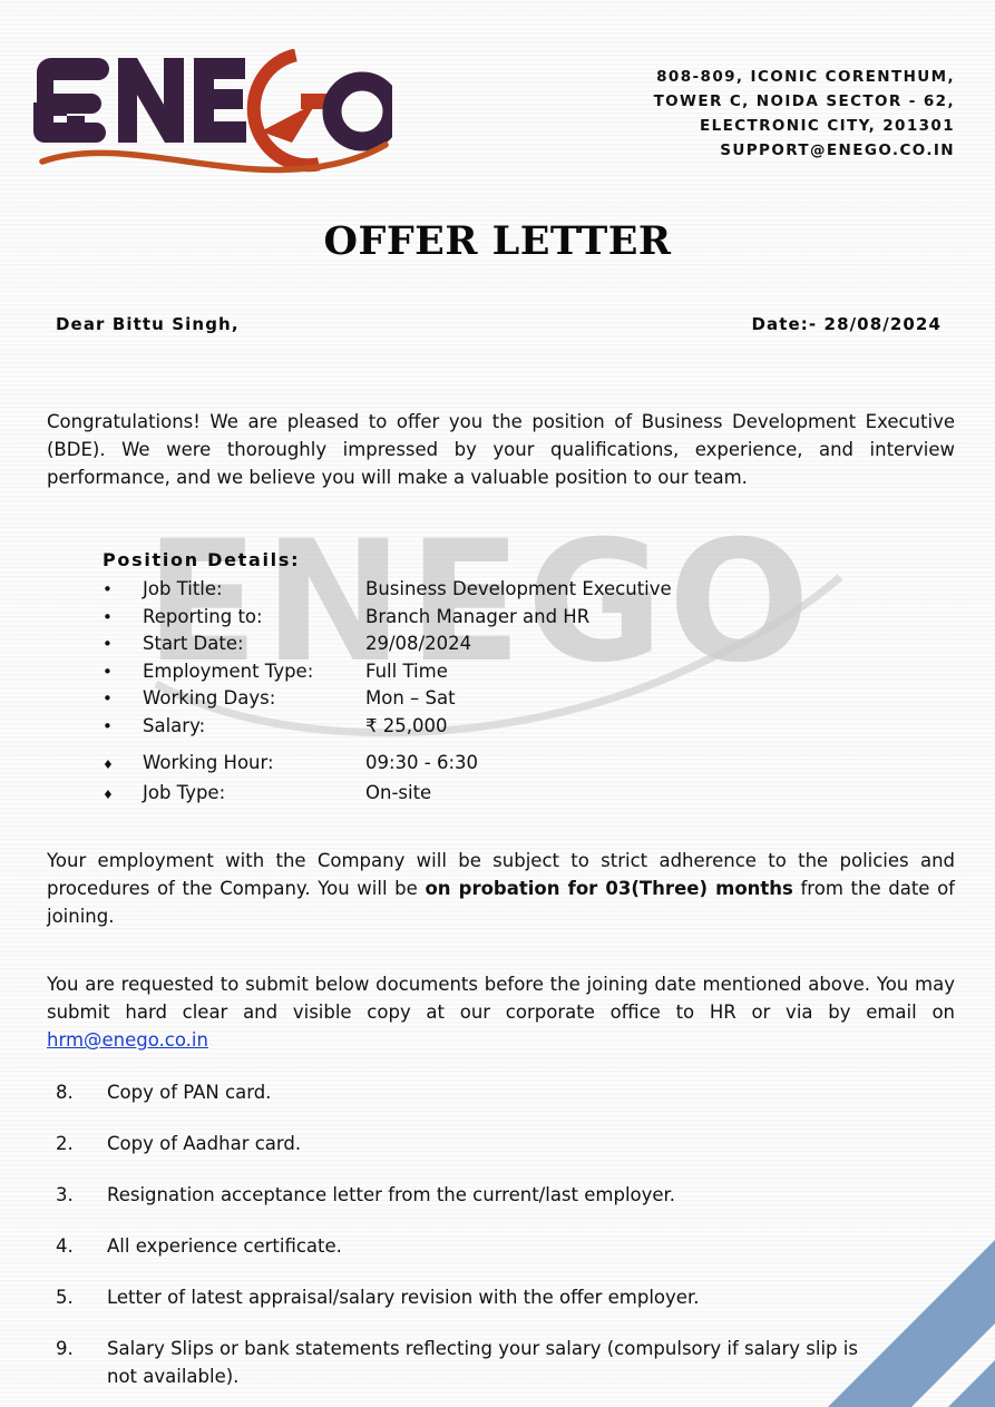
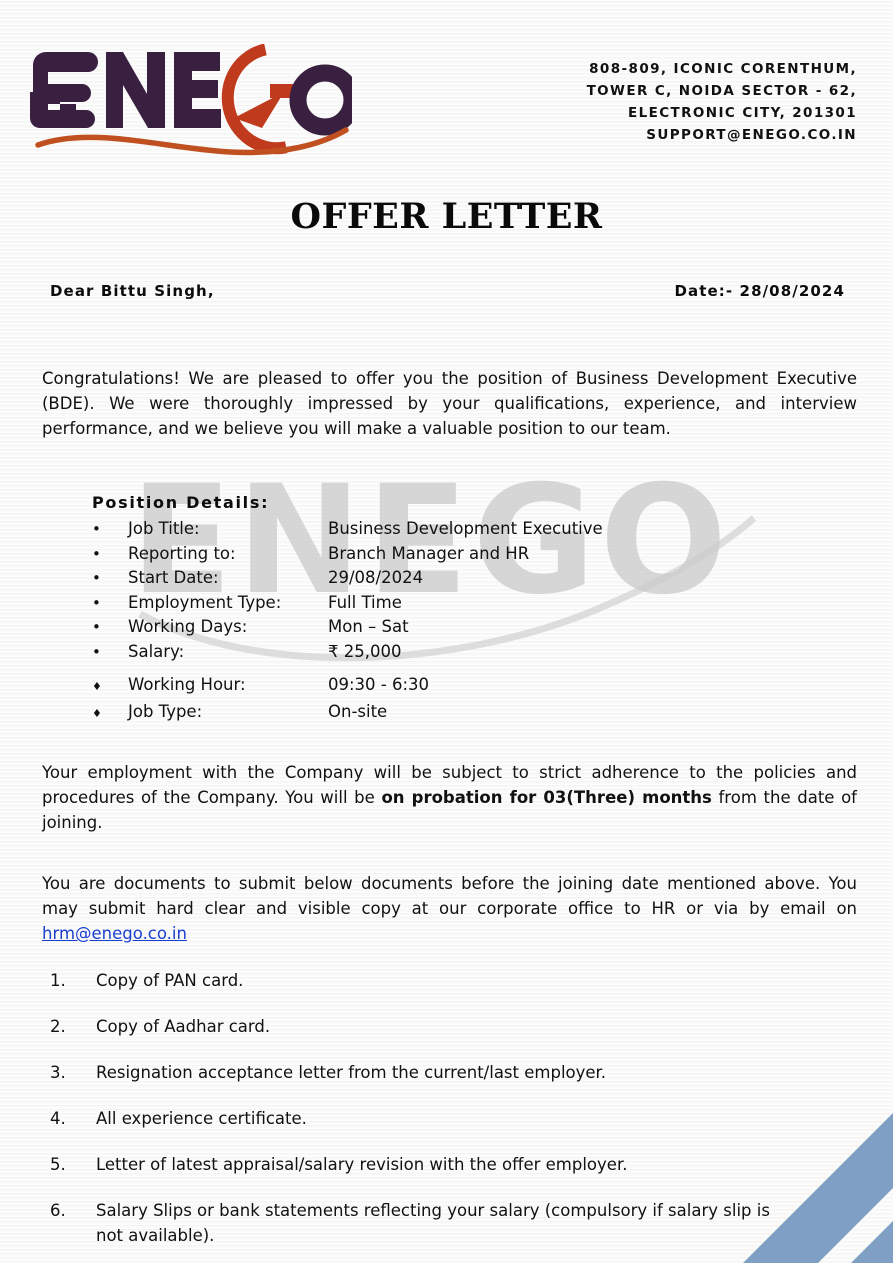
  ENEGO
  808-809, ICONIC CORENTHUM,
  TOWER C, NOIDA SECTOR - 62,
  ELECTRONIC CITY, 201301
  SUPPORT@ENEGO.CO.IN
  OFFER LETTER
  Dear Bittu Singh,
  Date:- 28/08/2024
  Congratulations! We are pleased to offer you the position of Business Development Executive (BDE). We were thoroughly impressed by your qualifications, experience, and interview performance, and we believe you will make a valuable position to our team.
  Position Details:
  •
  Job Title:
  Business Development Executive
  •
  Reporting to:
  Branch Manager and HR
  •
  Start Date:
  29/08/2024
  •
  Employment Type:
  Full Time
  •
  Working Days:
  Mon – Sat
  •
  Salary:
  ₹ 25,000
  ♦
  Working Hour:
  09:30 - 6:30
  ♦
  Job Type:
  On-site
  Your employment with the Company will be subject to strict adherence to the policies and procedures of the Company. You will be on probation for 03(Three) months from the date of joining.
- You are requested to submit below documents before the joining date mentioned above. You may submit hard clear and visible copy at our corporate office to HR or via by email on hrm@enego.co.in
+ You are documents to submit below documents before the joining date mentioned above. You may submit hard clear and visible copy at our corporate office to HR or via by email on hrm@enego.co.in
- 8.
+ 1.
  Copy of PAN card.
  2.
  Copy of Aadhar card.
  3.
  Resignation acceptance letter from the current/last employer.
  4.
  All experience certificate.
  5.
  Letter of latest appraisal/salary revision with the offer employer.
- 9.
+ 6.
  Salary Slips or bank statements reflecting your salary (compulsory if salary slip is not available).
